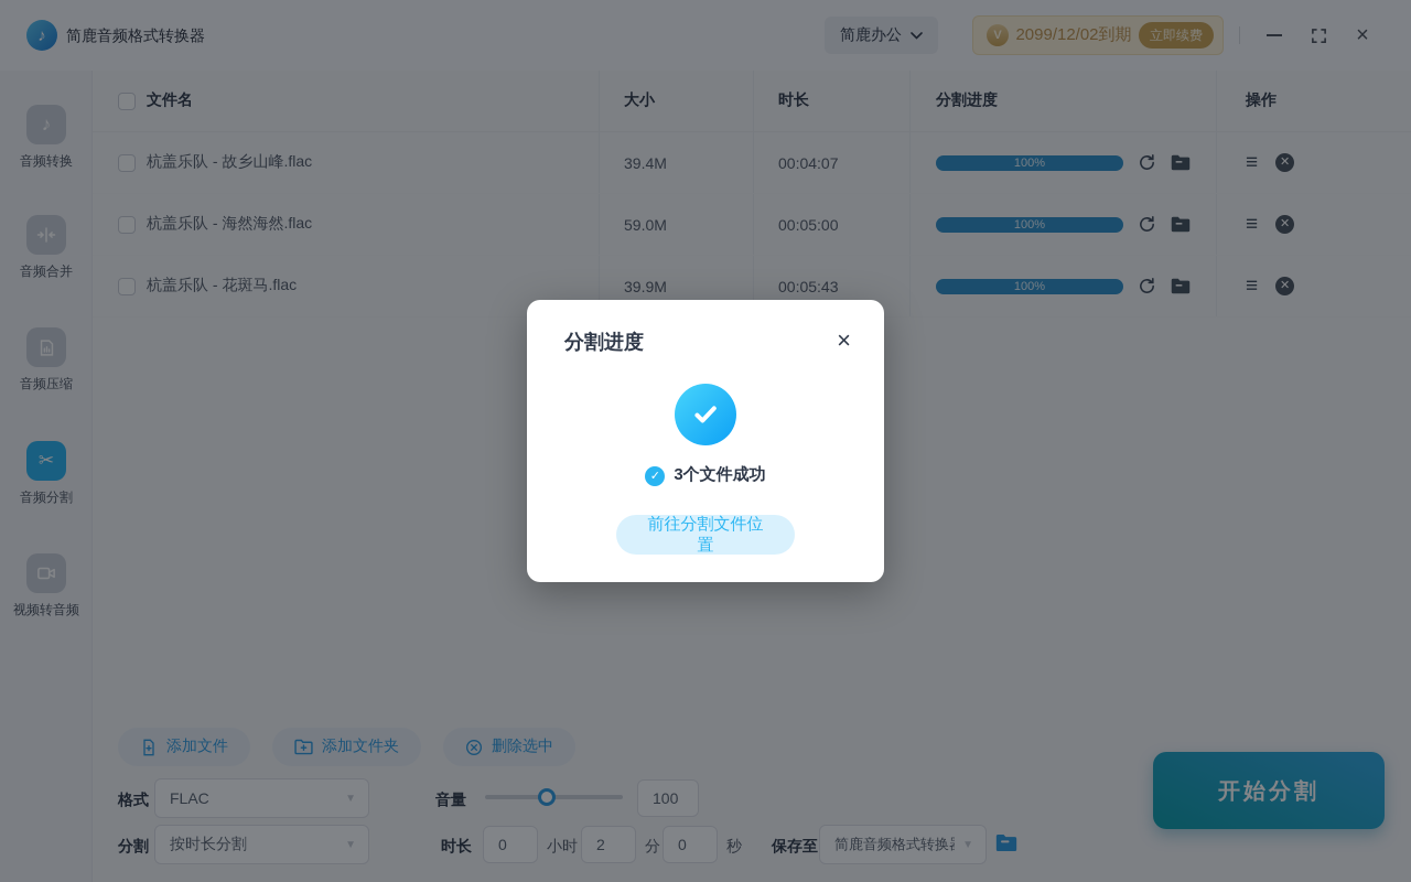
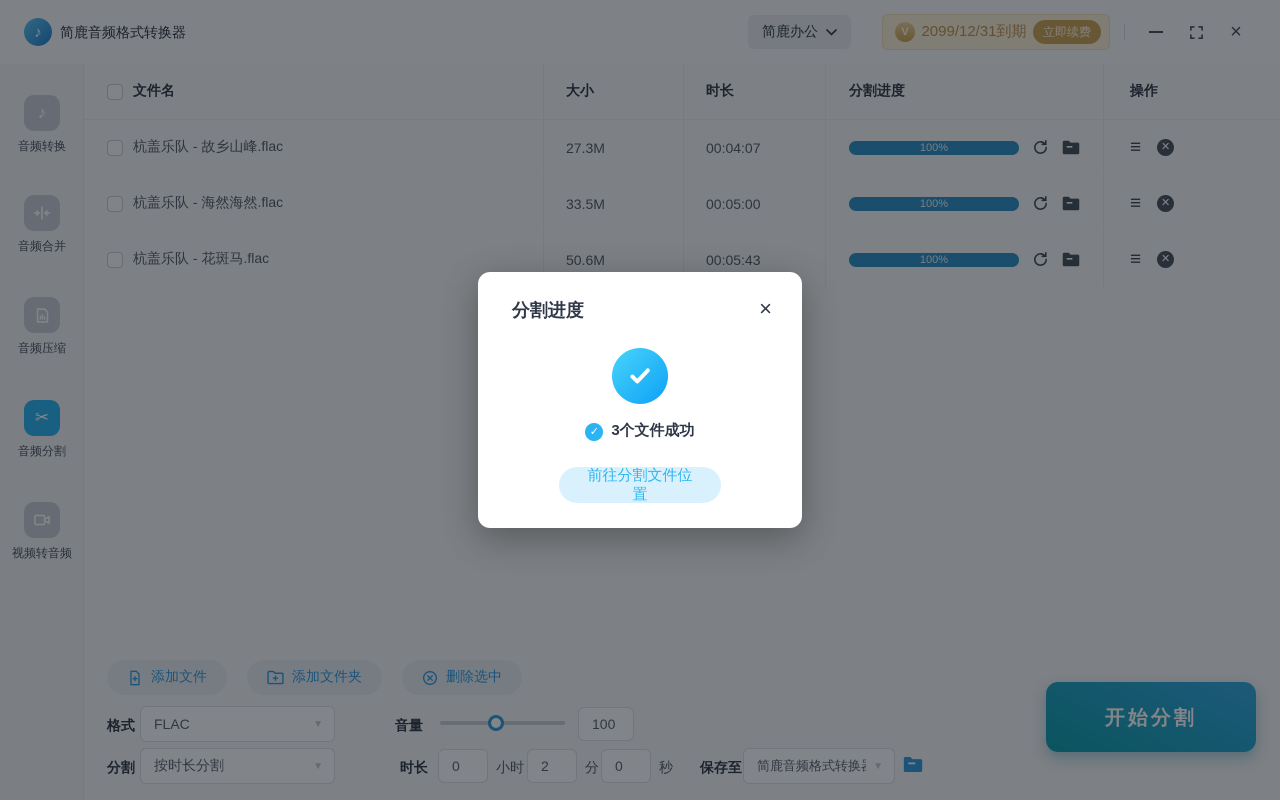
  ♪
  简鹿音频格式转换器
  简鹿办公
  V
- 2099/12/02到期
+ 2099/12/31到期
  立即续费
  ×
  ♪
  音频转换
  音频合并
  音频压缩
  ✂
  音频分割
  视频转音频
  文件名
  大小
  时长
  分割进度
  操作
  杭盖乐队 - 故乡山峰.flac
- 39.4M
+ 27.3M
  00:04:07
  100%
  ≡
  ✕
  杭盖乐队 - 海然海然.flac
- 59.0M
+ 33.5M
  00:05:00
  100%
  ≡
  ✕
  杭盖乐队 - 花斑马.flac
- 39.9M
+ 50.6M
  00:05:43
  100%
  ≡
  ✕
  添加文件
  添加文件夹
  删除选中
  格式
  FLAC
  ▼
  音量
  100
  分割
  按时长分割
  ▼
  时长
  0
  小时
  2
  分
  0
  秒
  保存至
  简鹿音频格式转换
  ▼
  开始分割
  分割进度
  ×
  ✓
  3个文件成功
  前往分割文件位置
